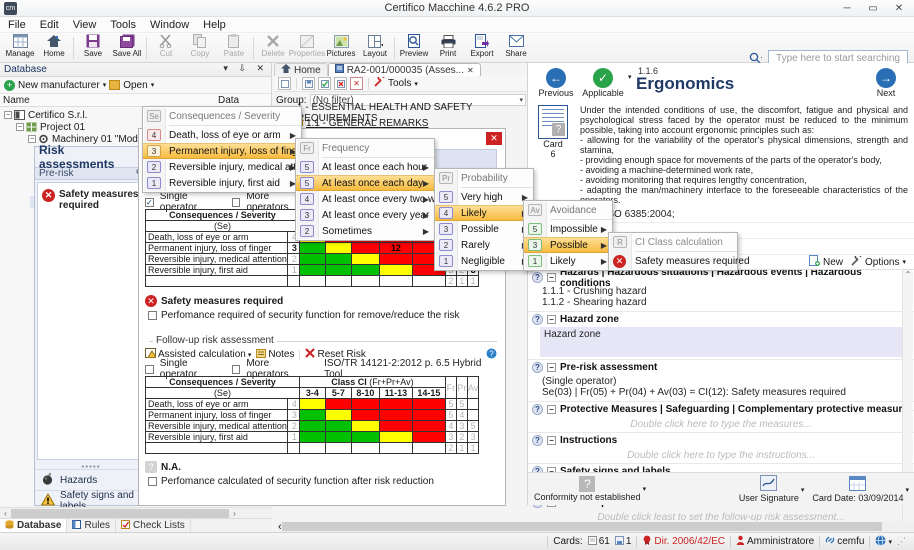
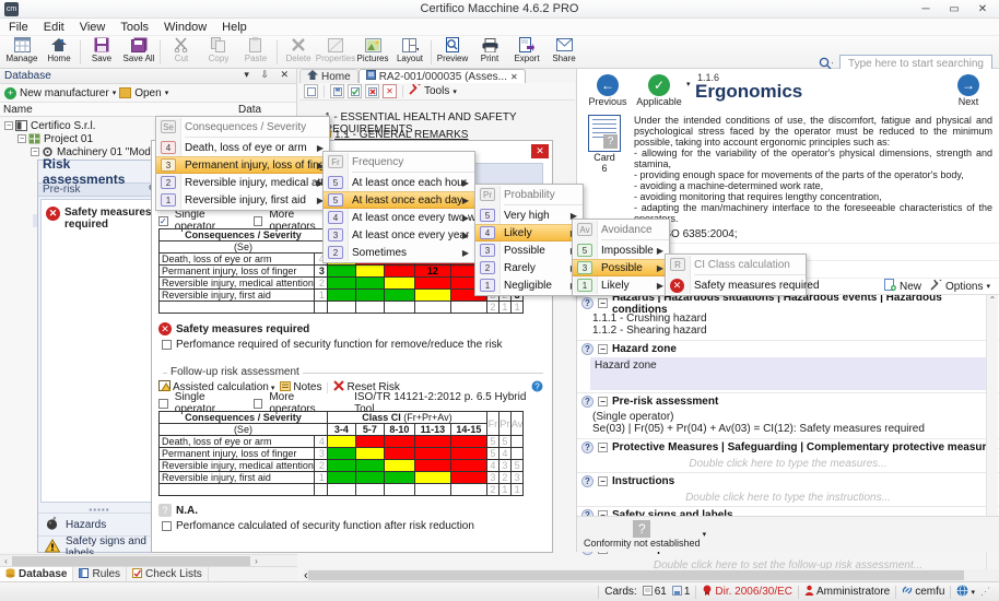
  Certifico Macchine 4.6.2 PRO
  ─
  ▭
  ✕
  File
  Edit
  View
  Tools
  Window
  Help
  Manage
  Home
  Save
  Save All
  Cut
  Copy
  Paste
  Delete
  Properties
  Pictures
  Layout
  Preview
  Print
  Export
  Share
  Type here to start searching
  Database
  ▾ ⇩ ✕
  +
  New manufacturer
  Open
  Name
  Data
  Certifico S.r.l.
  Project 01
  Risk assessments
  Pre-risk
  ✕
  Safety measures required
  ▪▪▪▪▪
  Hazards
  Safety signs and
  Home
  RA2-001/000035 (Asses...
  ✕
  ✕
  Tools
- Group:
- (No filter)
  - ESSENTIAL HEALTH AND SAFETY EQUIREMENTS
  1.1 - GENERAL REMARKS
  ✕
  ✓
  Single operator
  More operators
  Death, loss of eye or arm
  Permanent injury, loss of finger	3				12
  Reversible injury, medical attention	2
  Reversible injury, first aid	1
  							2	1	1
  ✕
  Safety measures required
  Perfomance required of security function for remove/reduce the risk
  Follow-up risk assessment
  Assisted calculation
  Notes
  Reset Risk
  ?
  Single operator
  More operators
  ISO/TR 14121-2:2012 p. 6.5 Hybrid Tool
  Consequences / Severity	Class CI (Fr+Pr+Av)	Fr	Pr	Av
  (Se)	3-4	5-7	8-10	11-13	14-15
  Death, loss of eye or arm	4						5	5
  Permanent injury, loss of finger	3						5	4
  Reversible injury, medical attention	2						4	3	5
  Reversible injury, first aid	1						3	2	3
  							2	1	1
  ?
  N.A.
  Perfomance calculated of security function after risk reduction
  ←
  Previous
  ✓
  Applicable
  1.1.6
  Ergonomics
  →
  Next
  ?
  Card
  6
  Under the intended conditions of use, the discomfort, fatigue and physical and psychological stress faced by the operator must be reduced to the minimum possible, taking into account ergonomic principles such as:
  - allowing for the variability of the operator's physical dimensions, strength and stamina,
  - providing enough space for movements of the parts of the operator's body,
  - avoiding a machine-determined work rate,
  - avoiding monitoring that requires lengthy concentration,
  - adapting the man/machinery interface to the foreseeable characteristics of the s.
  New
  Options
  ?
  −
  Hazards | Hazardous situations | Hazardous events | Hazardous conditions
  1.1.1 - Crushing hazard
  1.1.2 - Shearing hazard
  ?
  −
  Hazard zone
  Hazard zone
  ?
  −
  Pre-risk assessment
  (Single operator)
  Se(03) | Fr(05) + Pr(04) + Av(03) = CI(12): Safety measures required
  ?
  −
  Protective Measures | Safeguarding | Complementary protective measur
  Double click here to type the measures...
  ?
  −
  Instructions
  Double click here to type the instructions...
- Double click least to set the follow-up risk assessment...
+ Double click here to set the follow-up risk assessment...
  ⌃
  ?
  Conformity not established
- User Signature
- Card Date: 03/09/2014
  ‹
  ›
  ‹
  Database
  Rules
  Check Lists
  Cards:
  61
  1
- Dir. 2006/42/EC
+ Dir. 2006/30/EC
  Amministratore
  cemfu
  ⋰
  Se
  Consequences / Severity
  4
  Death, loss of eye or arm
  ▶
  3
  Permanent injury, loss of fin
  ▶
  2
  Reversible injury, medical at
  ▶
  1
  Reversible injury, first aid
  ▶
  Fr
  Frequency
  5
  At least once each hour
  ▶
  5
  At least once each day
  ▶
  4
  At least once every two w
  ▶
  3
  At least once every year
  ▶
  2
  Sometimes
  ▶
  Pr
  Probability
  5
  Very high
  ▶
  4
  Likely
  3
  Possible
  2
  Rarely
  1
  Negligible
  Av
  Avoidance
  5
  Impossible
  ▶
  3
  Possible
  ▶
  1
  Likely
  ▶
  R
  CI Class calculation
  ✕
  Safety measures required
